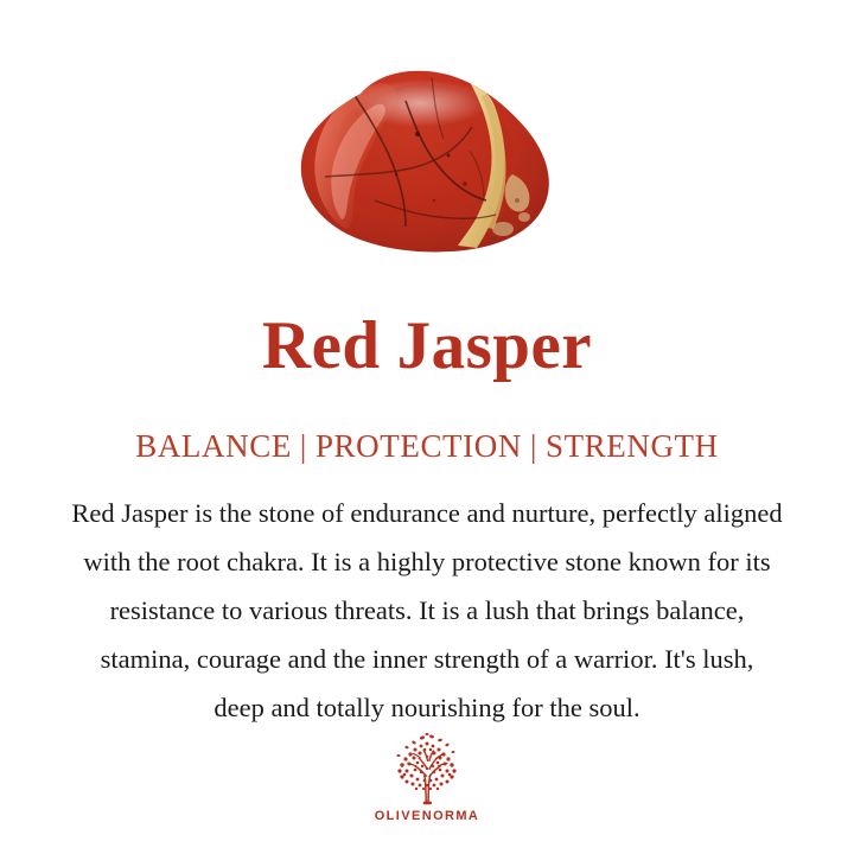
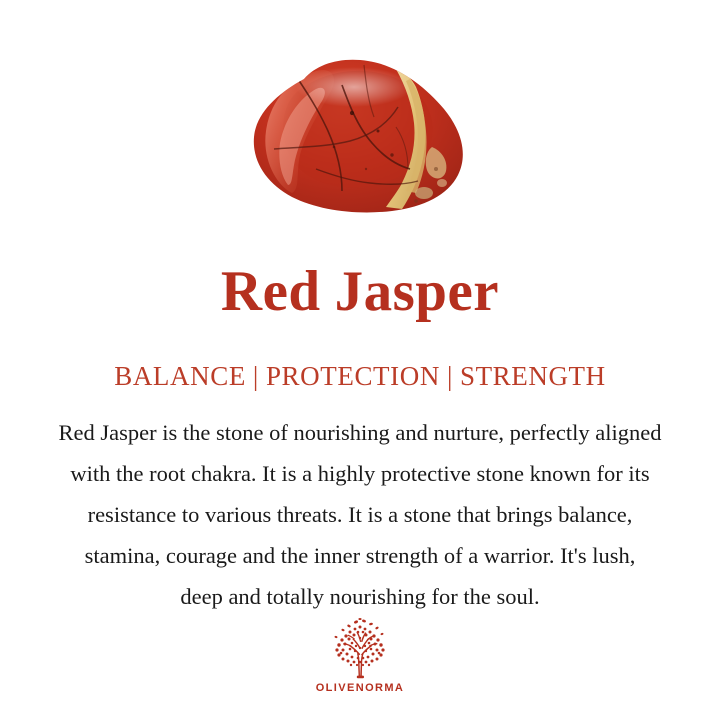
  Red Jasper
  BALANCE | PROTECTION | STRENGTH
- Red Jasper is the stone of endurance and nurture, perfectly aligned
+ Red Jasper is the stone of nourishing and nurture, perfectly aligned
  with the root chakra. It is a highly protective stone known for its
- resistance to various threats. It is a lush that brings balance,
+ resistance to various threats. It is a stone that brings balance,
  stamina, courage and the inner strength of a warrior. It's lush,
  deep and totally nourishing for the soul.
  OLIVENORMA
